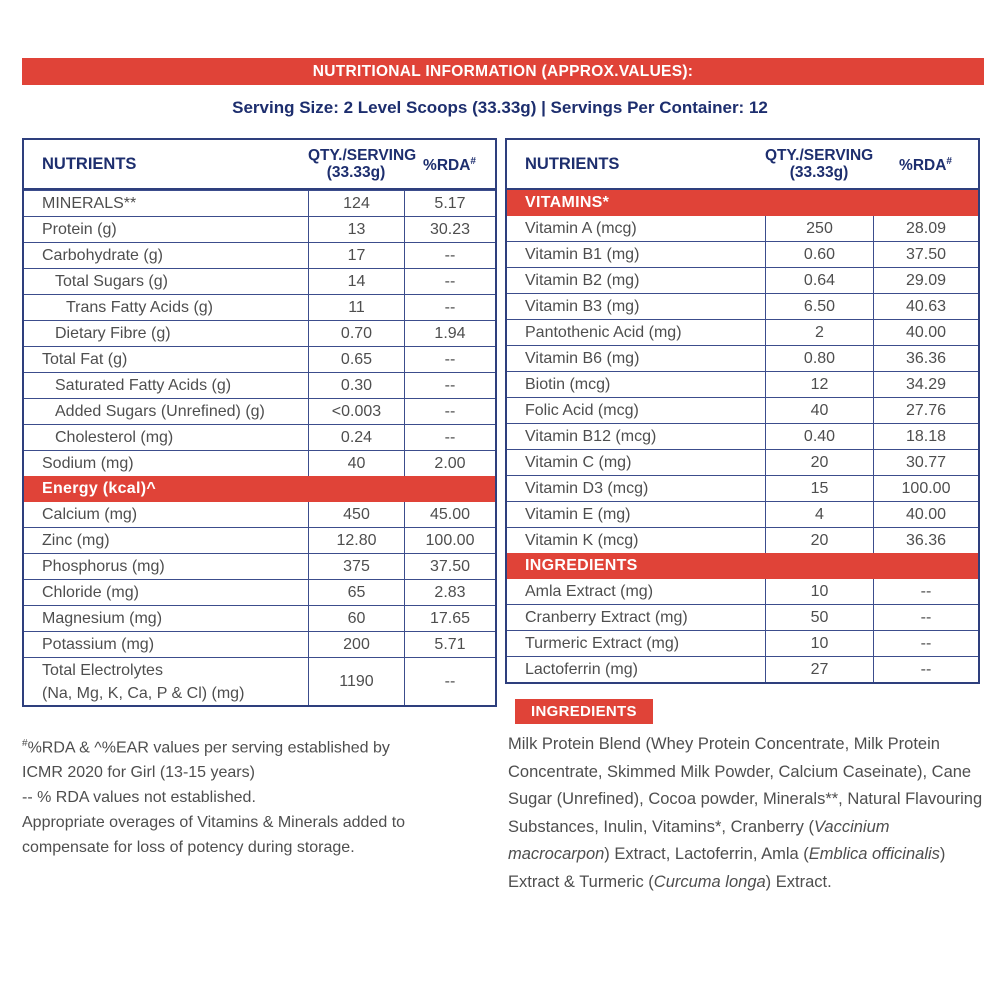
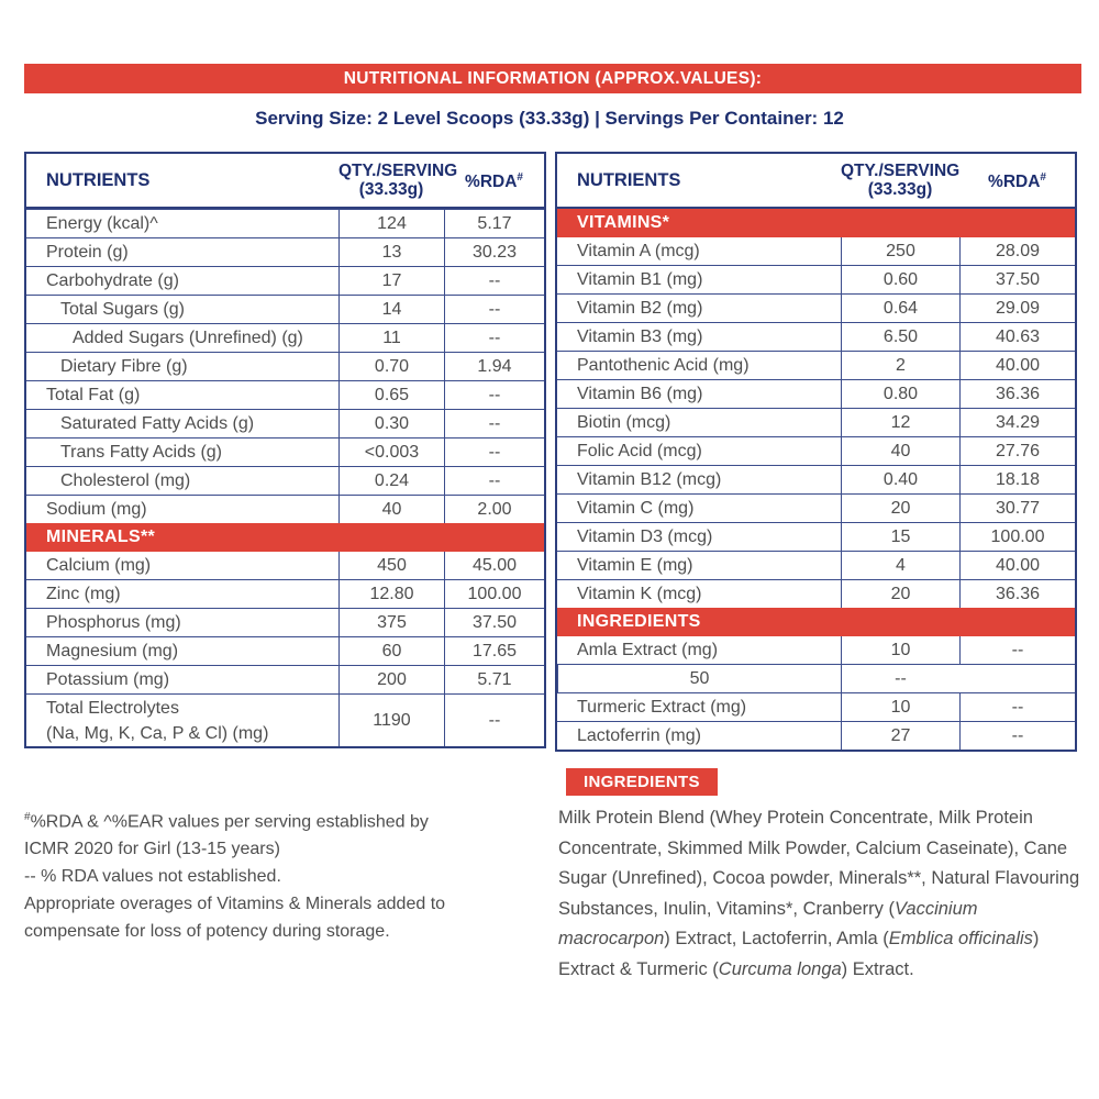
  NUTRITIONAL INFORMATION (APPROX.VALUES):
  Serving Size: 2 Level Scoops (33.33g) | Servings Per Container: 12
  NUTRIENTS
  QTY./SERVING
  (33.33g)
  %RDA#
- MINERALS**
+ Energy (kcal)^
  124
  5.17
  Protein (g)
  13
  30.23
  Carbohydrate (g)
  17
  --
  Total Sugars (g)
  14
  --
- Trans Fatty Acids (g)
+ Added Sugars (Unrefined) (g)
  11
  --
  Dietary Fibre (g)
  0.70
  1.94
  Total Fat (g)
  0.65
  --
  Saturated Fatty Acids (g)
  0.30
  --
- Added Sugars (Unrefined) (g)
+ Trans Fatty Acids (g)
  <0.003
  --
  Cholesterol (mg)
  0.24
  --
  Sodium (mg)
  40
  2.00
- Energy (kcal)^
+ MINERALS**
  Calcium (mg)
  450
  45.00
  Zinc (mg)
  12.80
  100.00
  Phosphorus (mg)
  375
  37.50
- Chloride (mg)
- 65
- 2.83
  Magnesium (mg)
  60
  17.65
  Potassium (mg)
  200
  5.71
  Total Electrolytes
  (Na, Mg, K, Ca, P & Cl) (mg)
  1190
  --
  NUTRIENTS
  QTY./SERVING
  (33.33g)
  %RDA#
  VITAMINS*
  Vitamin A (mcg)
  250
  28.09
  Vitamin B1 (mg)
  0.60
  37.50
  Vitamin B2 (mg)
  0.64
  29.09
  Vitamin B3 (mg)
  6.50
  40.63
  Pantothenic Acid (mg)
  2
  40.00
  Vitamin B6 (mg)
  0.80
  36.36
  Biotin (mcg)
  12
  34.29
  Folic Acid (mcg)
  40
  27.76
  Vitamin B12 (mcg)
  0.40
  18.18
  Vitamin C (mg)
  20
  30.77
  Vitamin D3 (mcg)
  15
  100.00
  Vitamin E (mg)
  4
  40.00
  Vitamin K (mcg)
  20
  36.36
  INGREDIENTS
  Amla Extract (mg)
  10
  --
- Cranberry Extract (mg)
  50
  --
  Turmeric Extract (mg)
  10
  --
  Lactoferrin (mg)
  27
  --
  #%RDA & ^%EAR values per serving established by
  ICMR 2020 for Girl (13-15 years)
  -- % RDA values not established.
  Appropriate overages of Vitamins & Minerals added to
  compensate for loss of potency during storage.
  INGREDIENTS
  Milk Protein Blend (Whey Protein Concentrate, Milk Protein Concentrate, Skimmed Milk Powder, Calcium Caseinate), Cane Sugar (Unrefined), Cocoa powder, Minerals**, Natural Flavouring Substances, Inulin, Vitamins*, Cranberry (Vaccinium macrocarpon) Extract, Lactoferrin, Amla (Emblica officinalis) Extract & Turmeric (Curcuma longa) Extract.
